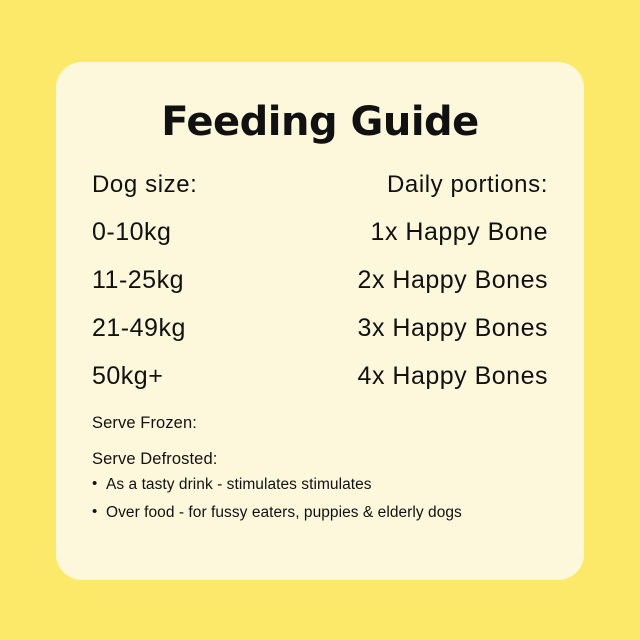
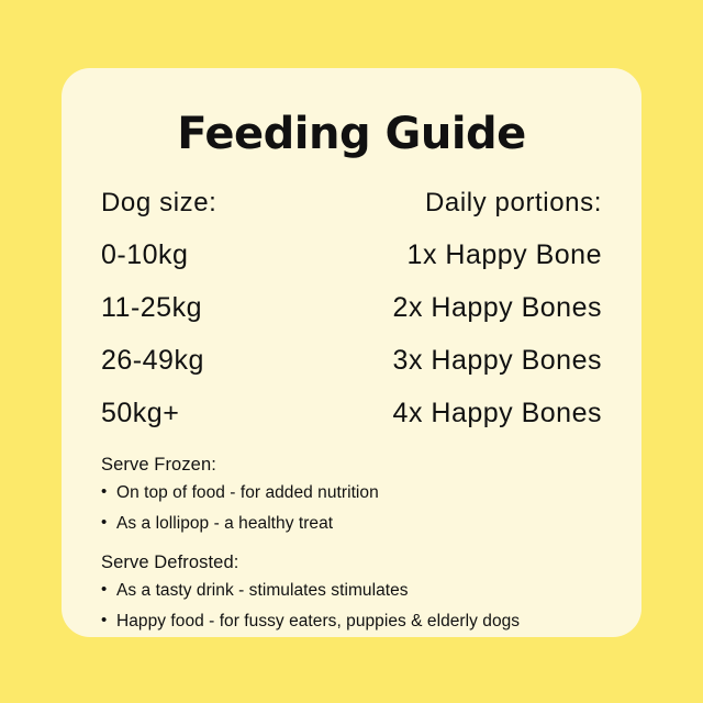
  Feeding Guide
  Dog size:	Daily portions:
  0-10kg	1x Happy Bone
  11-25kg	2x Happy Bones
- 21-49kg	3x Happy Bones
+ 26-49kg	3x Happy Bones
  50kg+	4x Happy Bones
  Serve Frozen:
+ On top of food - for added nutrition
+ As a lollipop - a healthy treat
  Serve Defrosted:
  As a tasty drink - stimulates stimulates
- Over food - for fussy eaters, puppies & elderly dogs
+ Happy food - for fussy eaters, puppies & elderly dogs
